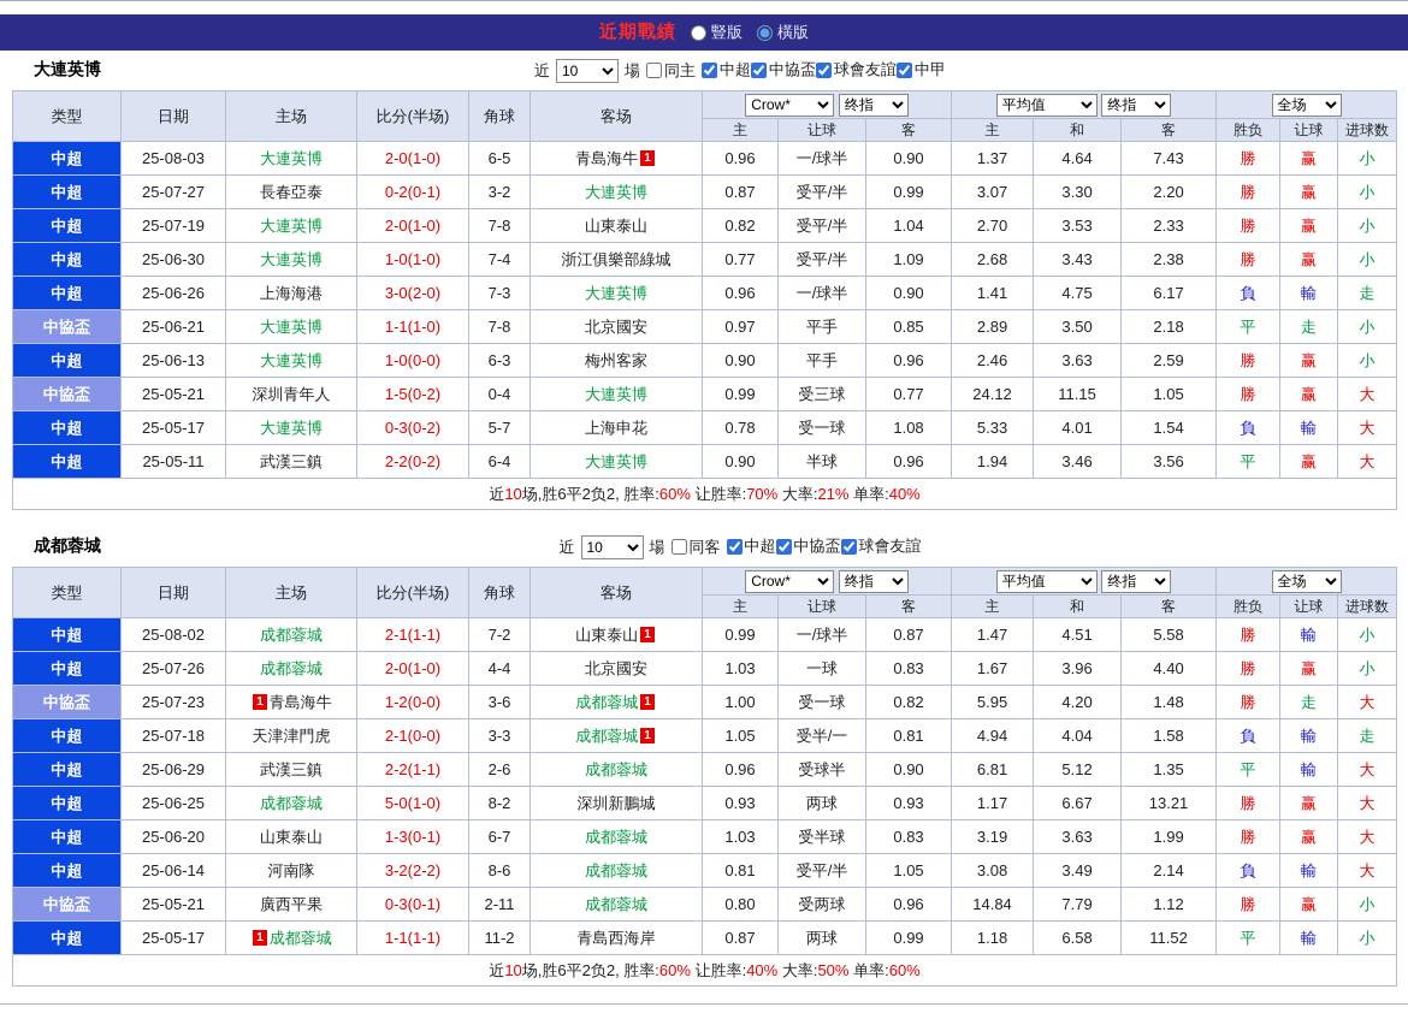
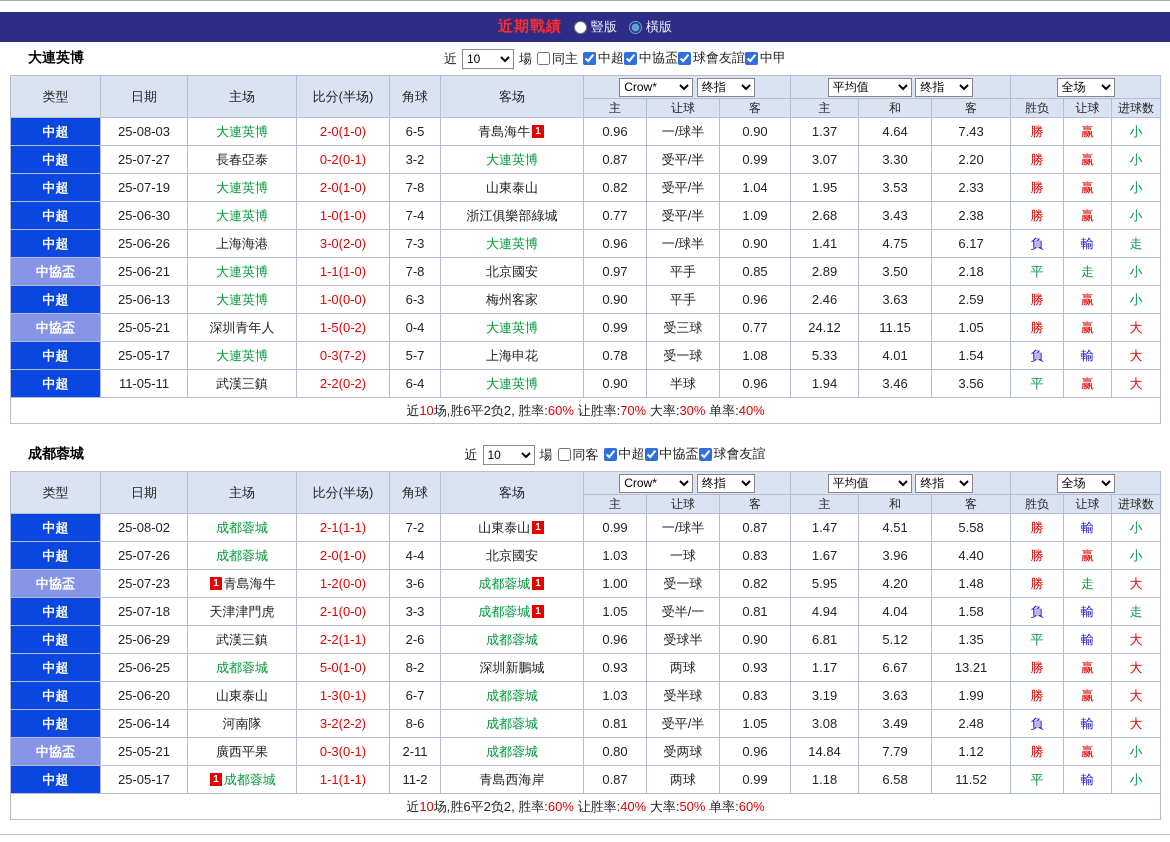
  近期戰績
  豎版
  橫版
  大連英博
  近
  10
  場
  同主
  中超
  中協盃
  球會友誼
  中甲
  类型	日期	主场	比分(半场)	角球	客场	Crow* 终指	平均值 终指	全场
  主	让球	客	主	和	客	胜负	让球	进球数
  中超	25-08-03	大連英博	2-0(1-0)	6-5	青島海牛 1	0.96	一/球半	0.90	1.37	4.64	7.43	勝	赢	小
  中超	25-07-27	長春亞泰	0-2(0-1)	3-2	大連英博	0.87	受平/半	0.99	3.07	3.30	2.20	勝	赢	小
- 中超	25-07-19	大連英博	2-0(1-0)	7-8	山東泰山	0.82	受平/半	1.04	2.70	3.53	2.33	勝	赢	小
+ 中超	25-07-19	大連英博	2-0(1-0)	7-8	山東泰山	0.82	受平/半	1.04	1.95	3.53	2.33	勝	赢	小
  中超	25-06-30	大連英博	1-0(1-0)	7-4	浙江俱樂部綠城	0.77	受平/半	1.09	2.68	3.43	2.38	勝	赢	小
  中超	25-06-26	上海海港	3-0(2-0)	7-3	大連英博	0.96	一/球半	0.90	1.41	4.75	6.17	負	輸	走
  中協盃	25-06-21	大連英博	1-1(1-0)	7-8	北京國安	0.97	平手	0.85	2.89	3.50	2.18	平	走	小
  中超	25-06-13	大連英博	1-0(0-0)	6-3	梅州客家	0.90	平手	0.96	2.46	3.63	2.59	勝	赢	小
  中協盃	25-05-21	深圳青年人	1-5(0-2)	0-4	大連英博	0.99	受三球	0.77	24.12	11.15	1.05	勝	赢	大
- 中超	25-05-17	大連英博	0-3(0-2)	5-7	上海申花	0.78	受一球	1.08	5.33	4.01	1.54	負	輸	大
+ 中超	25-05-17	大連英博	0-3(7-2)	5-7	上海申花	0.78	受一球	1.08	5.33	4.01	1.54	負	輸	大
- 中超	25-05-11	武漢三鎮	2-2(0-2)	6-4	大連英博	0.90	半球	0.96	1.94	3.46	3.56	平	赢	大
+ 中超	11-05-11	武漢三鎮	2-2(0-2)	6-4	大連英博	0.90	半球	0.96	1.94	3.46	3.56	平	赢	大
- 近10场,胜6平2负2, 胜率:60% 让胜率:70% 大率:21% 单率:40%
+ 近10场,胜6平2负2, 胜率:60% 让胜率:70% 大率:30% 单率:40%
  成都蓉城
  近
  10
  場
  同客
  中超
  中協盃
  球會友誼
  类型	日期	主场	比分(半场)	角球	客场	Crow* 终指	平均值 终指	全场
  主	让球	客	主	和	客	胜负	让球	进球数
  中超	25-08-02	成都蓉城	2-1(1-1)	7-2	山東泰山 1	0.99	一/球半	0.87	1.47	4.51	5.58	勝	輸	小
  中超	25-07-26	成都蓉城	2-0(1-0)	4-4	北京國安	1.03	一球	0.83	1.67	3.96	4.40	勝	赢	小
  中協盃	25-07-23	1 青島海牛	1-2(0-0)	3-6	成都蓉城 1	1.00	受一球	0.82	5.95	4.20	1.48	勝	走	大
  中超	25-07-18	天津津門虎	2-1(0-0)	3-3	成都蓉城 1	1.05	受半/一	0.81	4.94	4.04	1.58	負	輸	走
  中超	25-06-29	武漢三鎮	2-2(1-1)	2-6	成都蓉城	0.96	受球半	0.90	6.81	5.12	1.35	平	輸	大
  中超	25-06-25	成都蓉城	5-0(1-0)	8-2	深圳新鵬城	0.93	两球	0.93	1.17	6.67	13.21	勝	赢	大
  中超	25-06-20	山東泰山	1-3(0-1)	6-7	成都蓉城	1.03	受半球	0.83	3.19	3.63	1.99	勝	赢	大
- 中超	25-06-14	河南隊	3-2(2-2)	8-6	成都蓉城	0.81	受平/半	1.05	3.08	3.49	2.14	負	輸	大
+ 中超	25-06-14	河南隊	3-2(2-2)	8-6	成都蓉城	0.81	受平/半	1.05	3.08	3.49	2.48	負	輸	大
  中協盃	25-05-21	廣西平果	0-3(0-1)	2-11	成都蓉城	0.80	受两球	0.96	14.84	7.79	1.12	勝	赢	小
  中超	25-05-17	1 成都蓉城	1-1(1-1)	11-2	青島西海岸	0.87	两球	0.99	1.18	6.58	11.52	平	輸	小
  近10场,胜6平2负2, 胜率:60% 让胜率:40% 大率:50% 单率:60%
